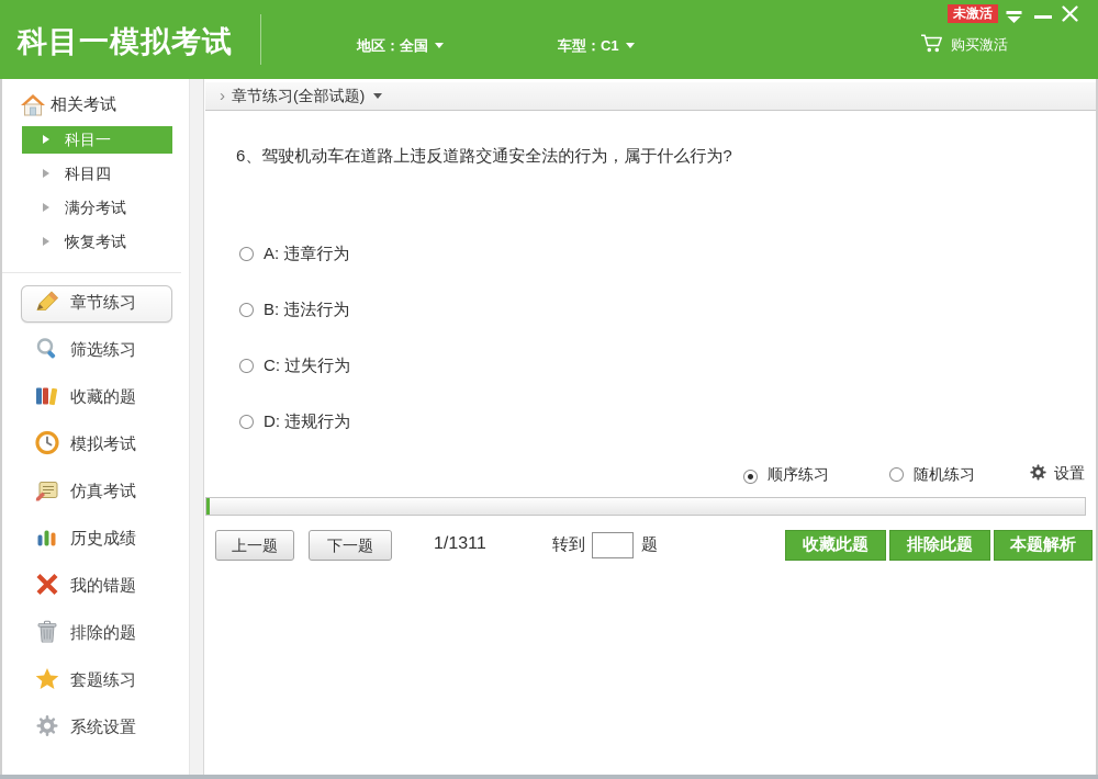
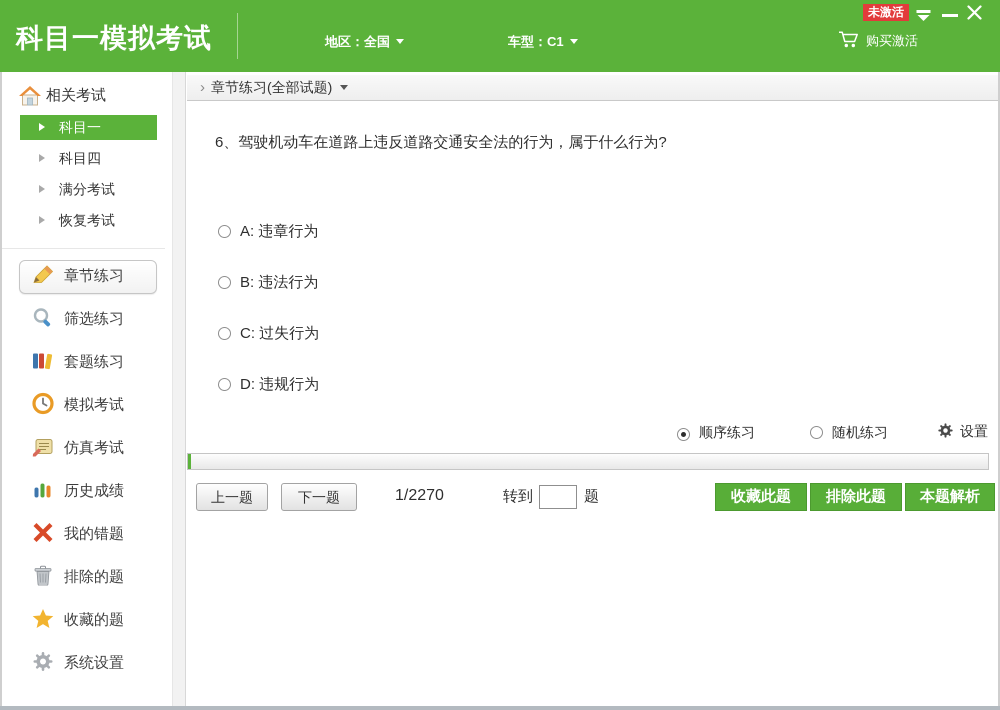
  科目一模拟考试
  地区：全国
  车型：C1
  购买激活
  未激活
  相关考试
  科目一
  科目四
  满分考试
  恢复考试
  章节练习
  筛选练习
- 收藏的题
+ 套题练习
  模拟考试
  仿真考试
  历史成绩
  我的错题
  排除的题
- 套题练习
+ 收藏的题
  系统设置
  › 章节练习(全部试题)
  6、驾驶机动车在道路上违反道路交通安全法的行为，属于什么行为?
  A: 违章行为
  B: 违法行为
  C: 过失行为
  D: 违规行为
  顺序练习
  随机练习
  设置
  上一题
  下一题
- 1/1311
+ 1/2270
  转到
  题
  收藏此题
  排除此题
  本题解析
